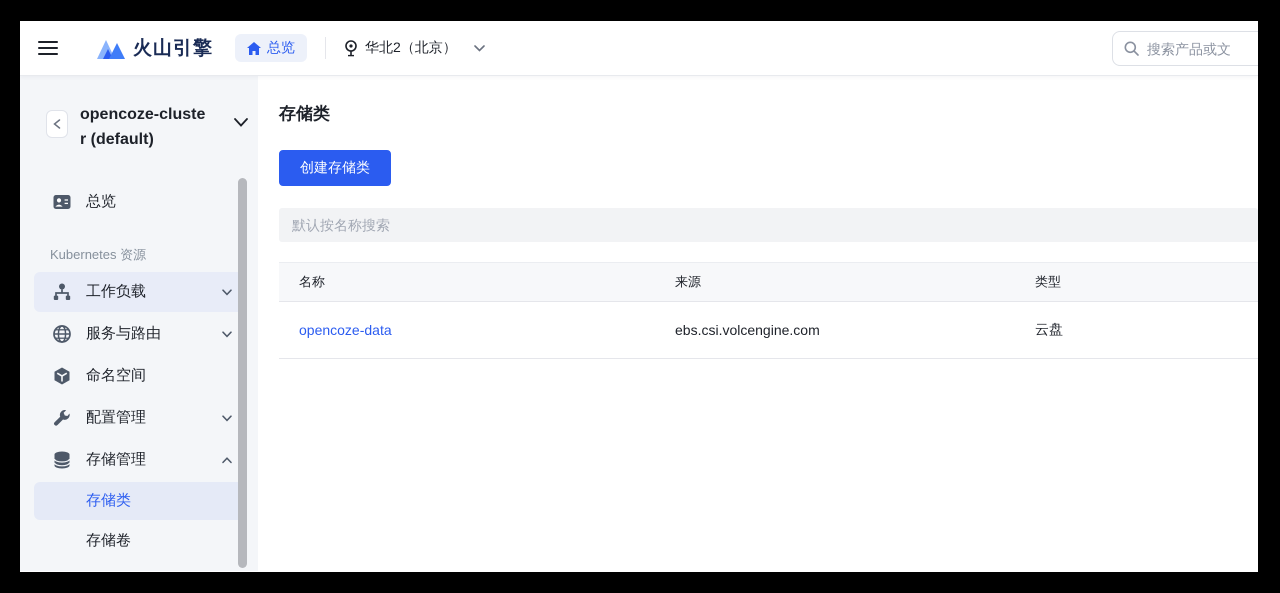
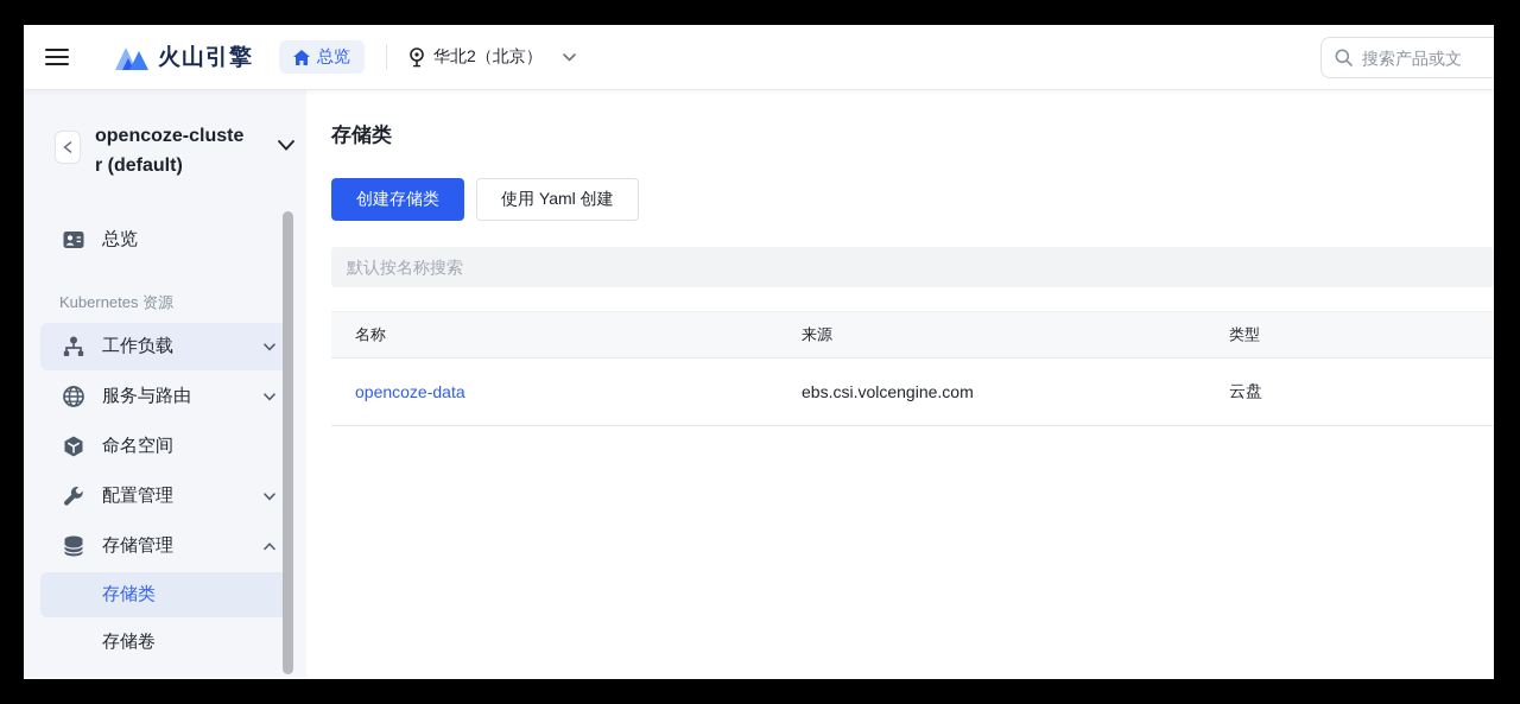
  火山引擎
  总览
  华北2（北京）
  搜索产品或文
  opencoze-cluster (default)
  总览
  Kubernetes 资源
  工作负载
  服务与路由
  命名空间
  配置管理
  存储管理
  存储类
  存储卷
  存储类
  创建存储类
+ 使用 Yaml 创建
  默认按名称搜索
  名称
  来源
  类型
  opencoze-data
  ebs.csi.volcengine.com
  云盘
